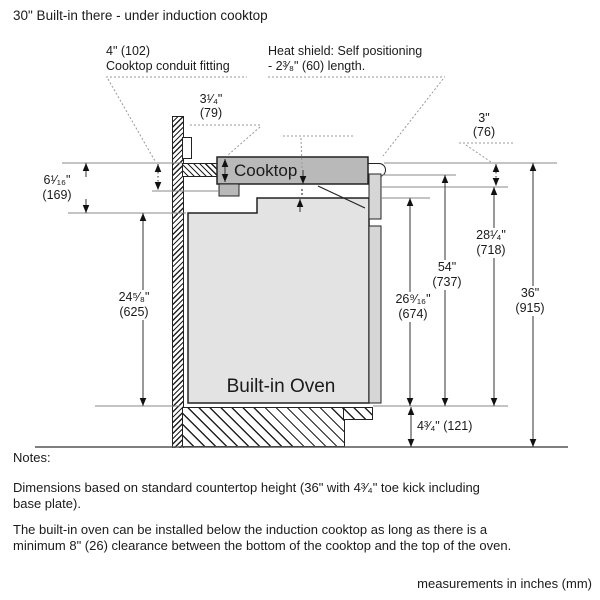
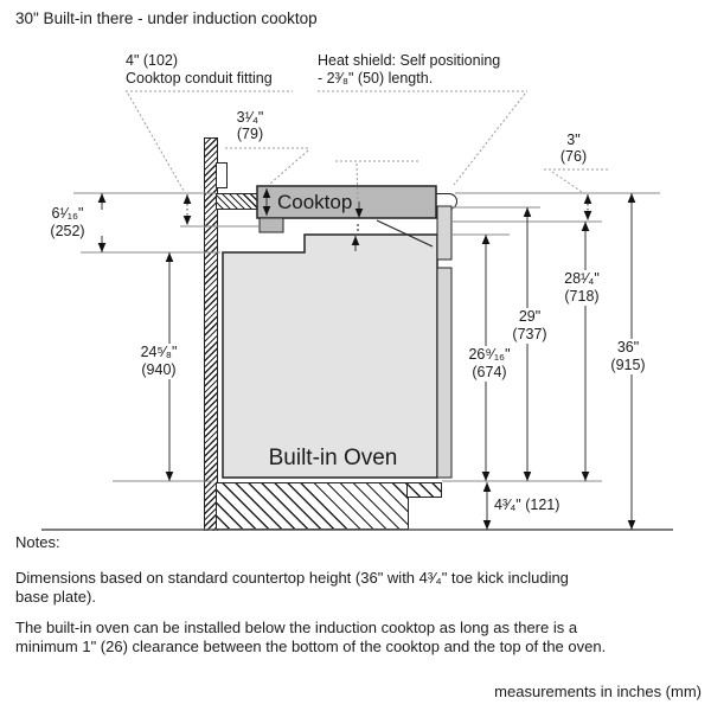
  30" Built-in there - under induction cooktop
  4" (102)
  Cooktop conduit fitting
  Heat shield: Self positioning
- - 2³⁄₈" (60) length.
+ - 2³⁄₈" (50) length.
  3¹⁄₄"
  (79)
  3"
  (76)
  6¹⁄₁₆"
- (169)
+ (252)
  24⁵⁄₈"
- (625)
+ (940)
  26⁹⁄₁₆"
  (674)
- 54"
+ 29"
  (737)
  28¹⁄₄"
  (718)
  36"
  (915)
  4³⁄₄" (121)
  Cooktop
  Built-in Oven
  Notes:
  Dimensions based on standard countertop height (36" with 4³⁄₄" toe kick including base plate).
- The built-in oven can be installed below the induction cooktop as long as there is a minimum 8" (26) clearance between the bottom of the cooktop and the top of the oven.
+ The built-in oven can be installed below the induction cooktop as long as there is a minimum 1" (26) clearance between the bottom of the cooktop and the top of the oven.
  measurements in inches (mm)
